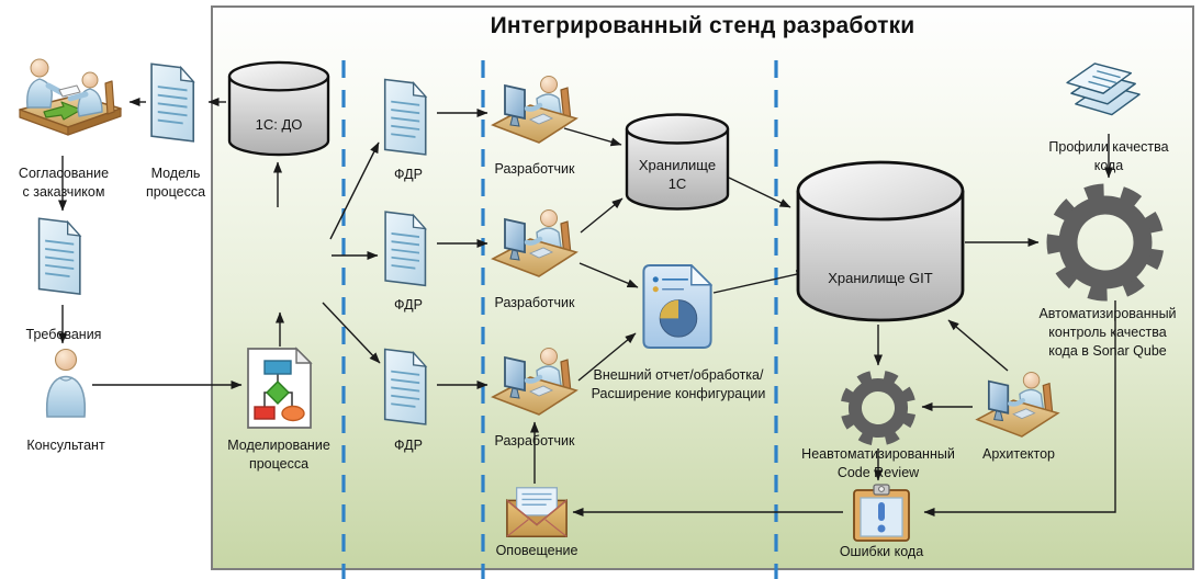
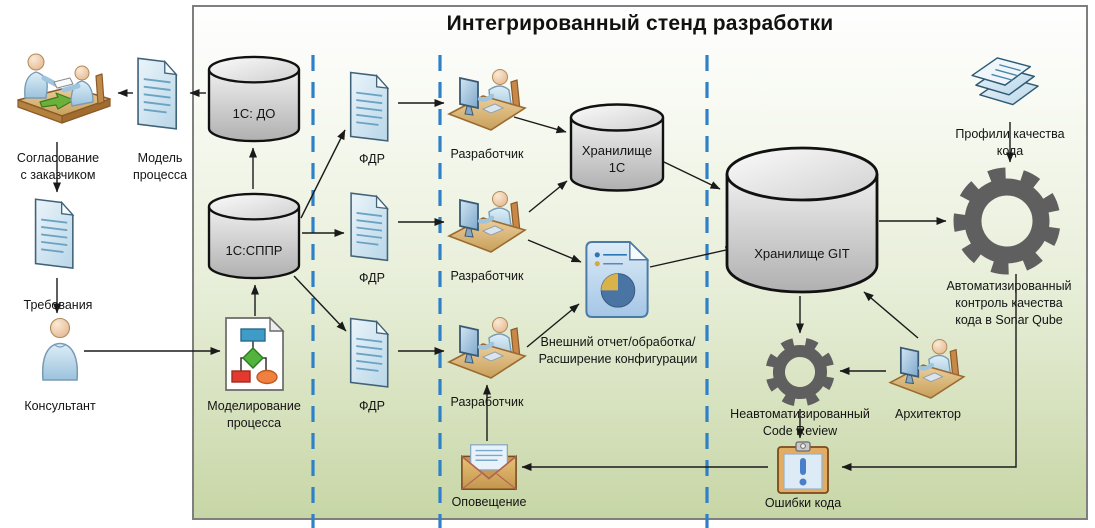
  Интегрированный стенд разработки
  Согласование
  с заказчиком
  Модель
  процесса
  Требования
  Консультант
  1С: ДО
+ 1С:СППР
  Моделирование
  процесса
  ФДР
  ФДР
  ФДР
  Разработчик
  Разработчик
  Разработчик
  Хранилище
  1С
  Внешний отчет/обработка/
  Расширение конфигурации
  Хранилище GIT
  Профили качества
  кода
  Автоматизированный
  контроль качества
  кода в Sonar Qube
  Неавтоматизированный
  Code Review
  Архитектор
  Оповещение
  Ошибки кода
